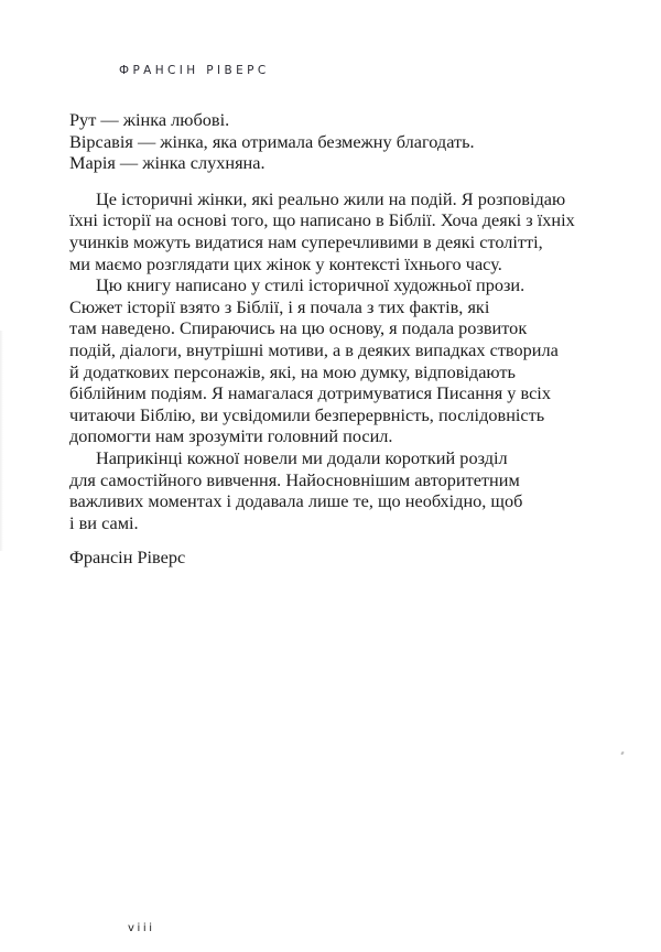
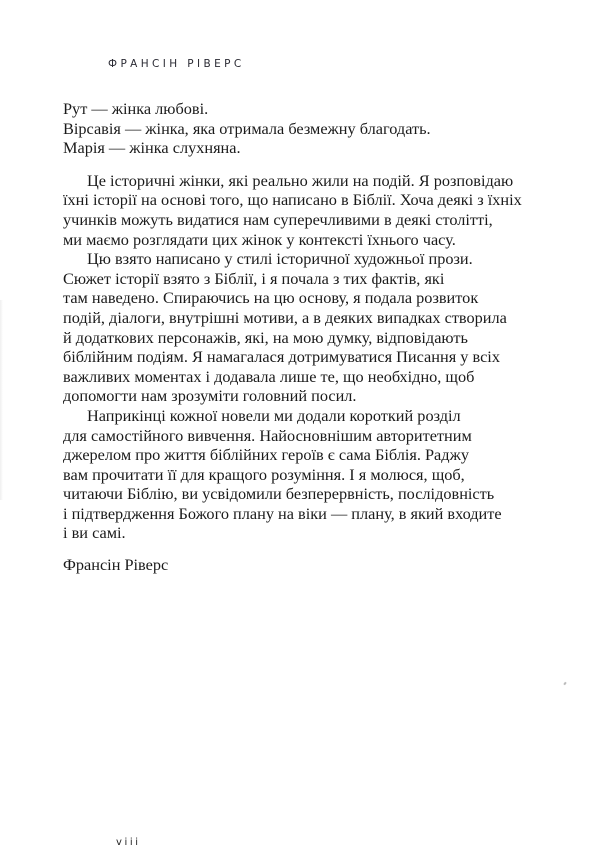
  ФРАНСІН РІВЕРС
  Рут — жінка любові.
  Вірсавія — жінка, яка отримала безмежну благодать.
  Марія — жінка слухняна.
  Це історичні жінки, які реально жили на подій. Я розповідаю
  їхні історії на основі того, що написано в Біблії. Хоча деякі з їхніх
  учинків можуть видатися нам суперечливими в деякі столітті,
  ми маємо розглядати цих жінок у контексті їхнього часу.
- Цю книгу написано у стилі історичної художньої прози.
+ Цю взято написано у стилі історичної художньої прози.
  Сюжет історії взято з Біблії, і я почала з тих фактів, які
  там наведено. Спираючись на цю основу, я подала розвиток
  подій, діалоги, внутрішні мотиви, а в деяких випадках створила
  й додаткових персонажів, які, на мою думку, відповідають
  біблійним подіям. Я намагалася дотримуватися Писання у всіх
- читаючи Біблію, ви усвідомили безперервність, послідовність
+ важливих моментах і додавала лише те, що необхідно, щоб
  допомогти нам зрозуміти головний посил.
  Наприкінці кожної новели ми додали короткий розділ
  для самостійного вивчення. Найосновнішим авторитетним
+ джерелом про життя біблійних героїв є сама Біблія. Раджу
+ вам прочитати її для кращого розуміння. І я молюся, щоб,
- важливих моментах і додавала лише те, що необхідно, щоб
+ читаючи Біблію, ви усвідомили безперервність, послідовність
+ і підтвердження Божого плану на віки — плану, в який входите
  і ви самі.
  Франсін Ріверс
  viii
